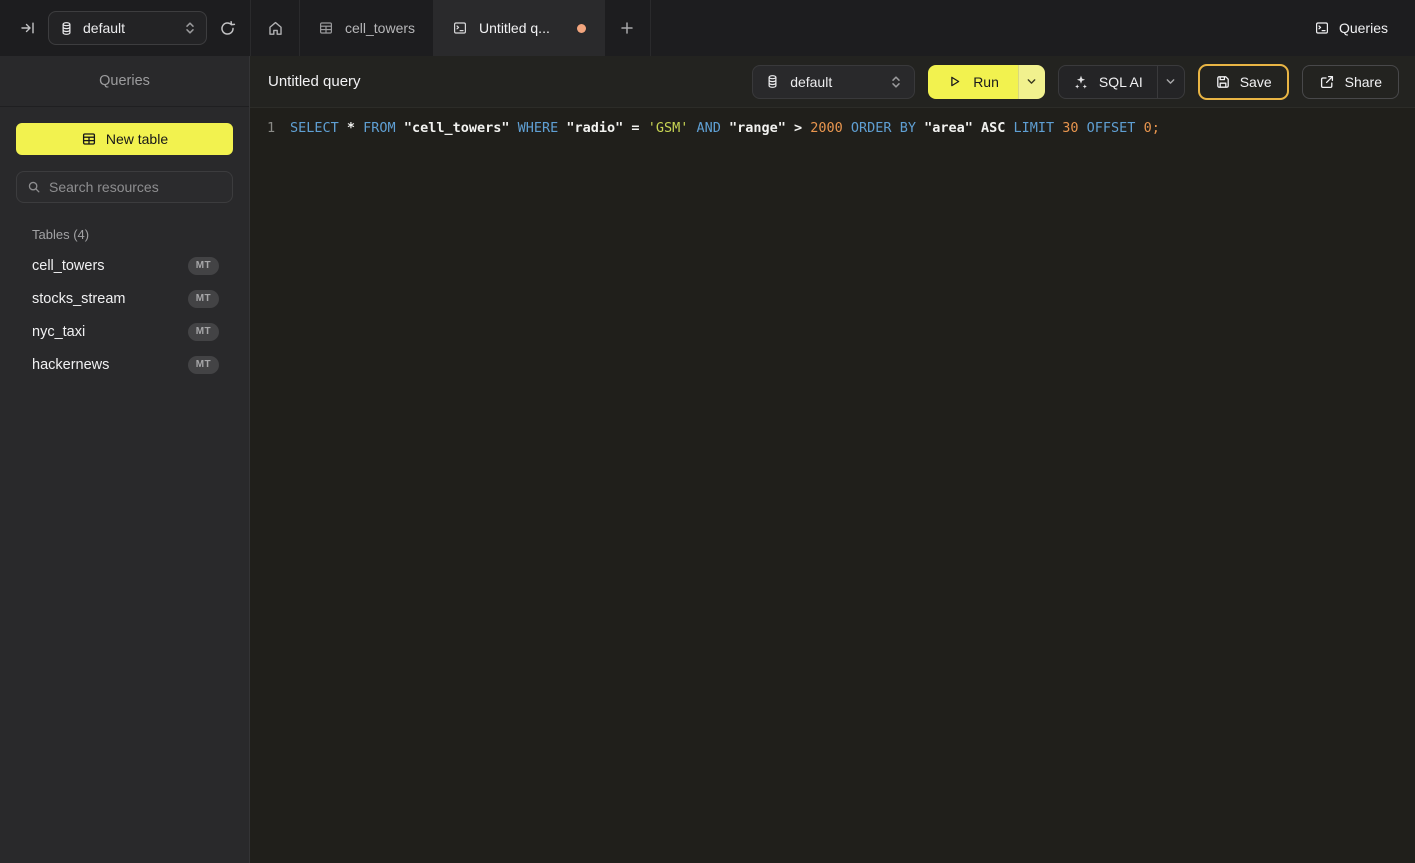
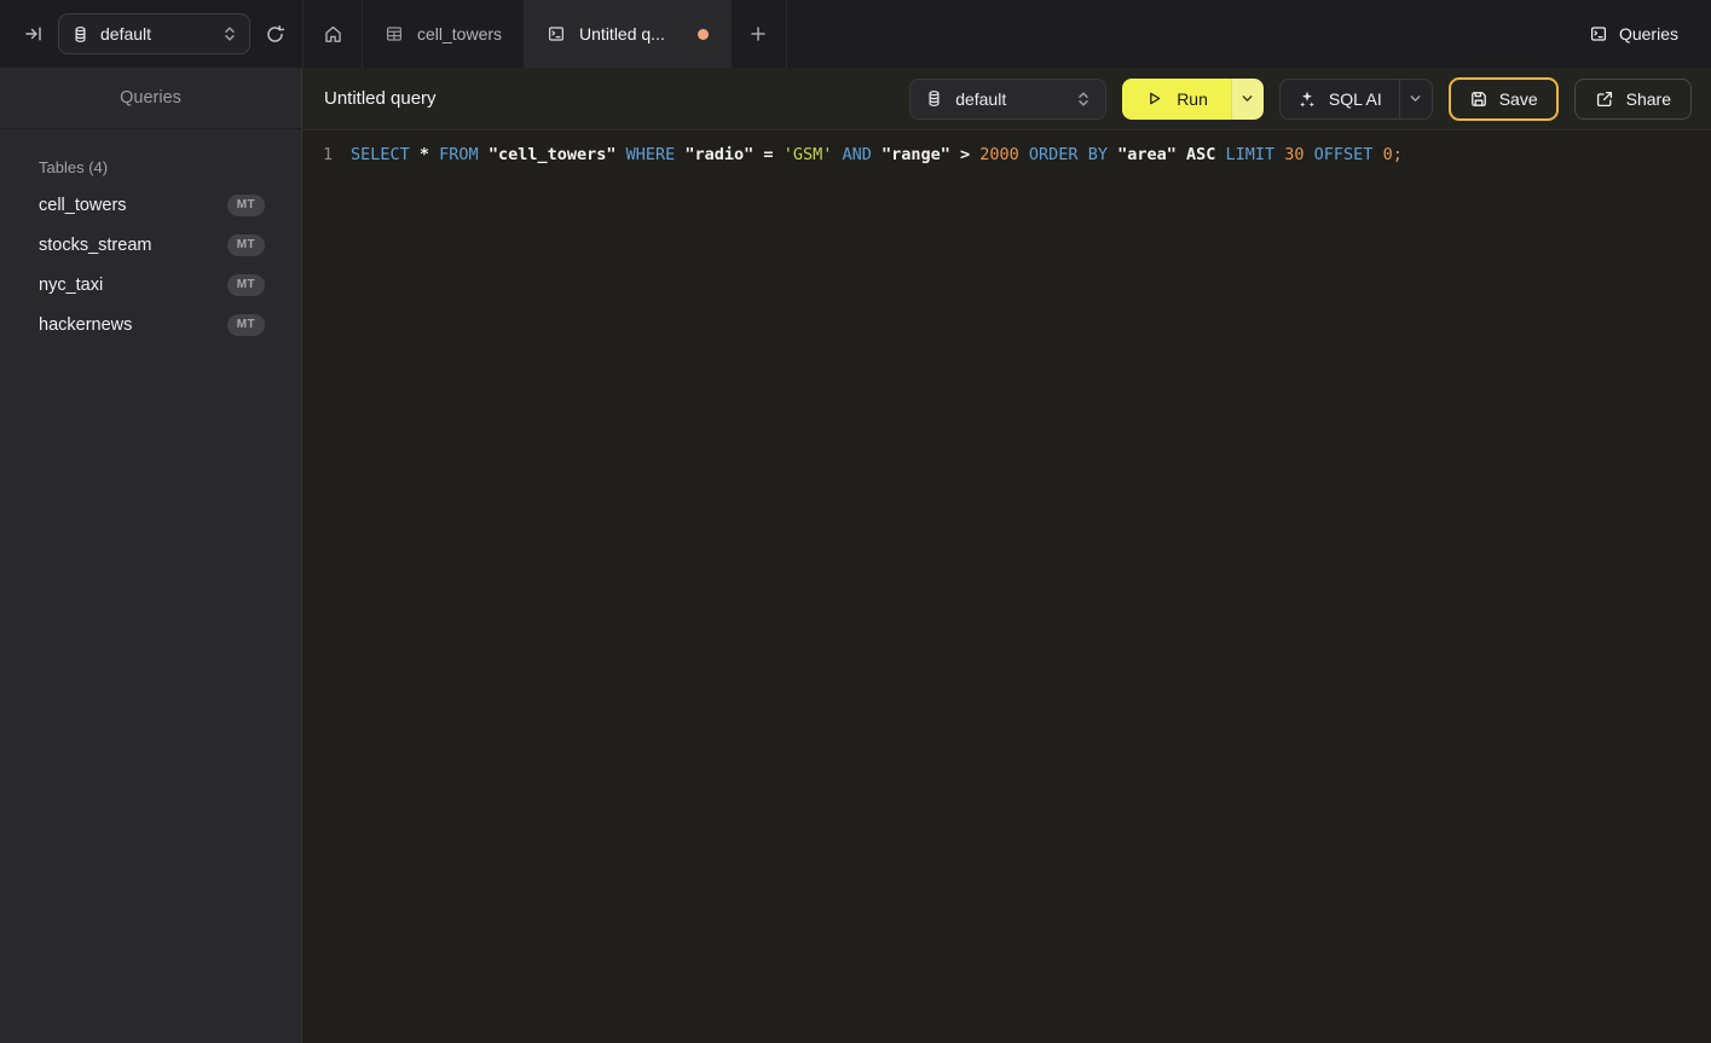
  default
  cell_towers
  Untitled q...
  Queries
  Queries
- New table
- Search resources
  Tables (4)
  cell_towers
  MT
  stocks_stream
  MT
  nyc_taxi
  MT
  hackernews
  MT
  Untitled query
  default
  Run
  SQL AI
  Save
  Share
  1
  SELECT * FROM "cell_towers" WHERE "radio" = 'GSM' AND "range" > 2000 ORDER BY "area" ASC LIMIT 30 OFFSET 0;
